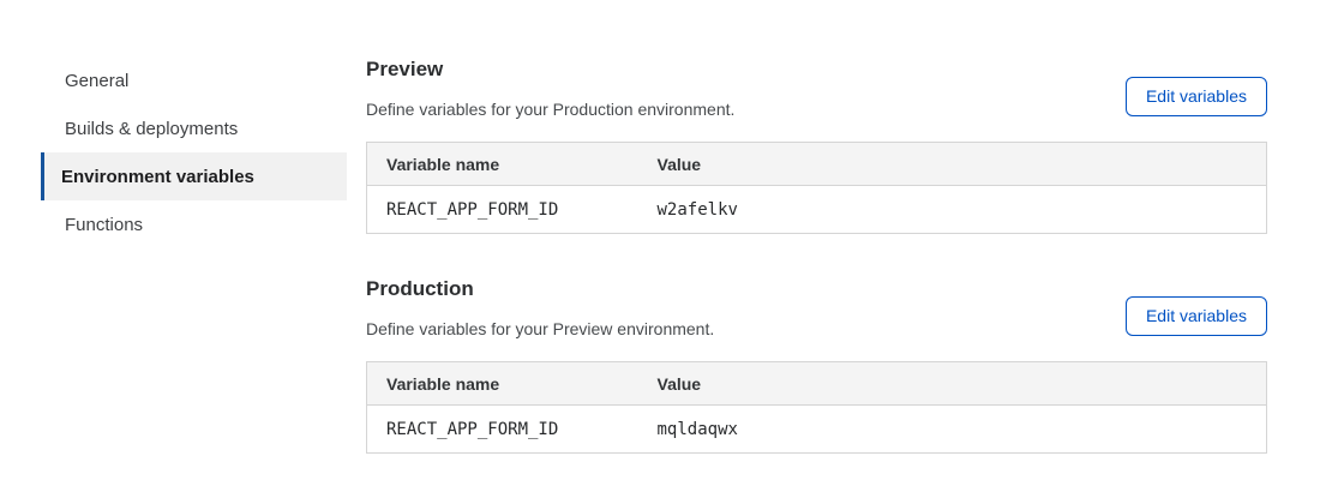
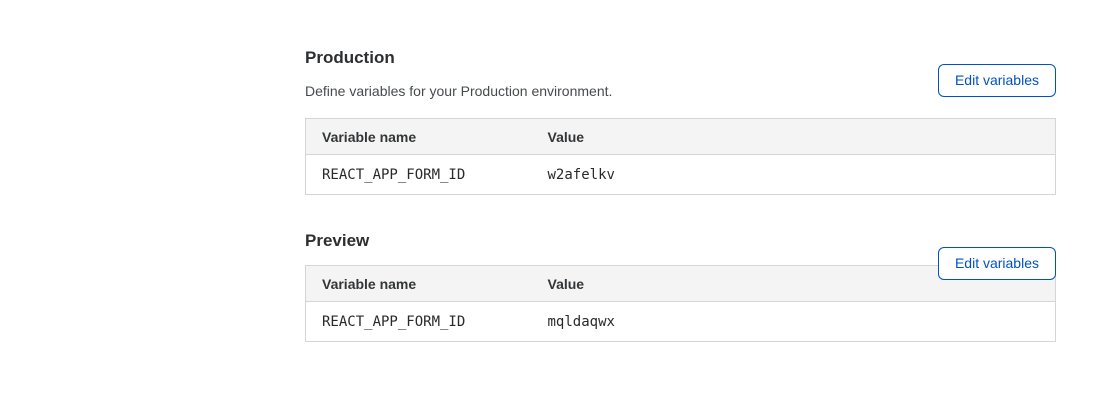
- General
- Builds & deployments
- Environment variables
- Functions
- Preview
+ Production
  Define variables for your Production environment.
  Edit variables
  Variable name	Value
  REACT_APP_FORM_ID	w2afelkv
- Production
+ Preview
- Define variables for your Preview environment.
  Edit variables
  Variable name	Value
  REACT_APP_FORM_ID	mqldaqwx
